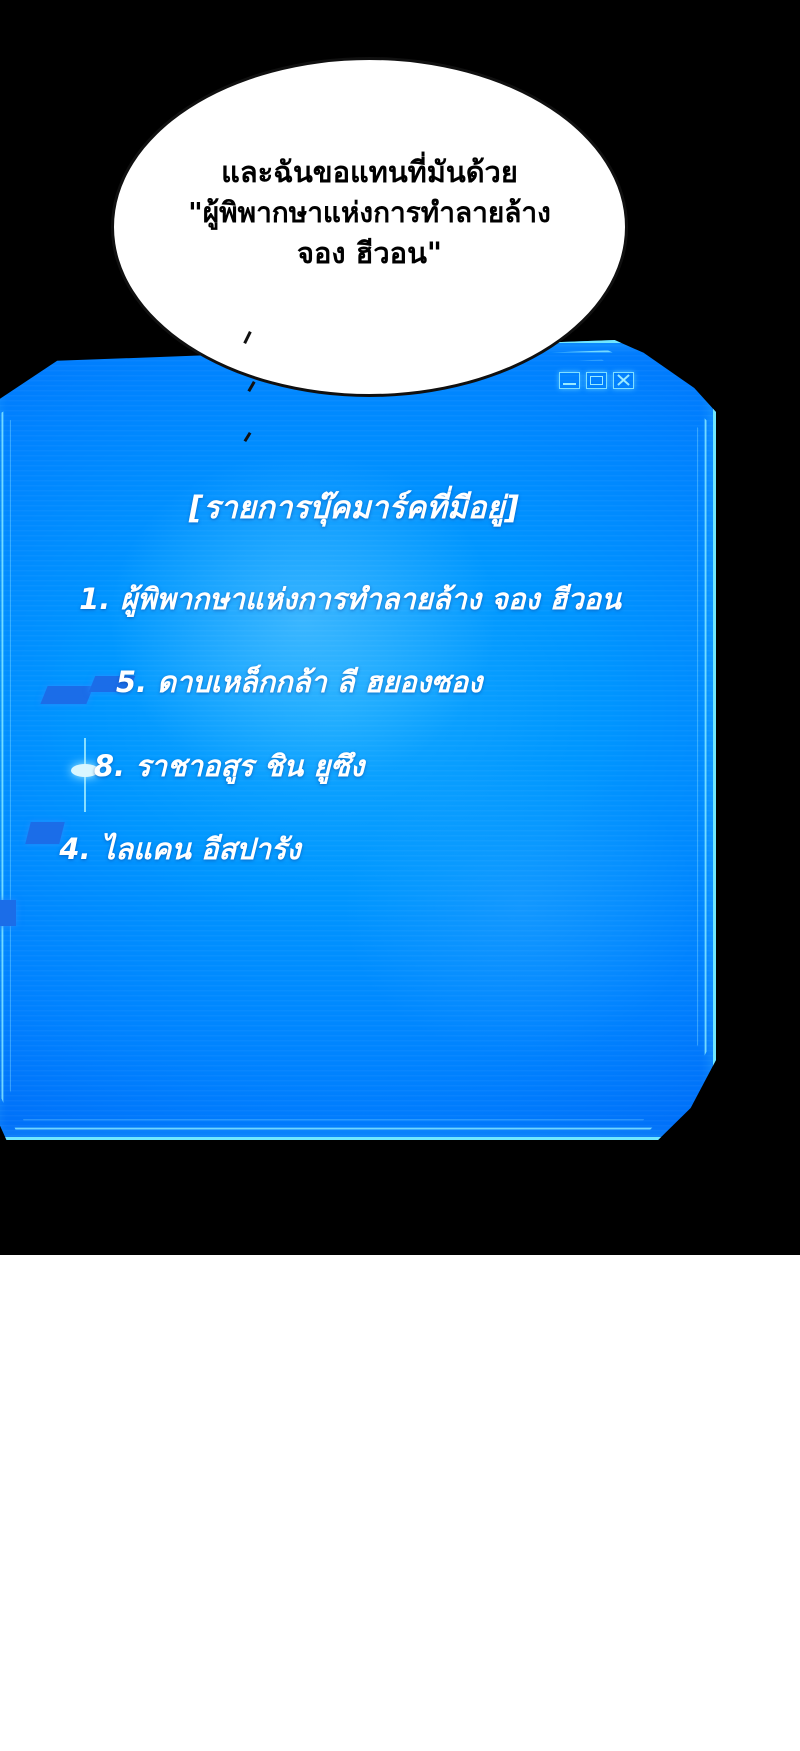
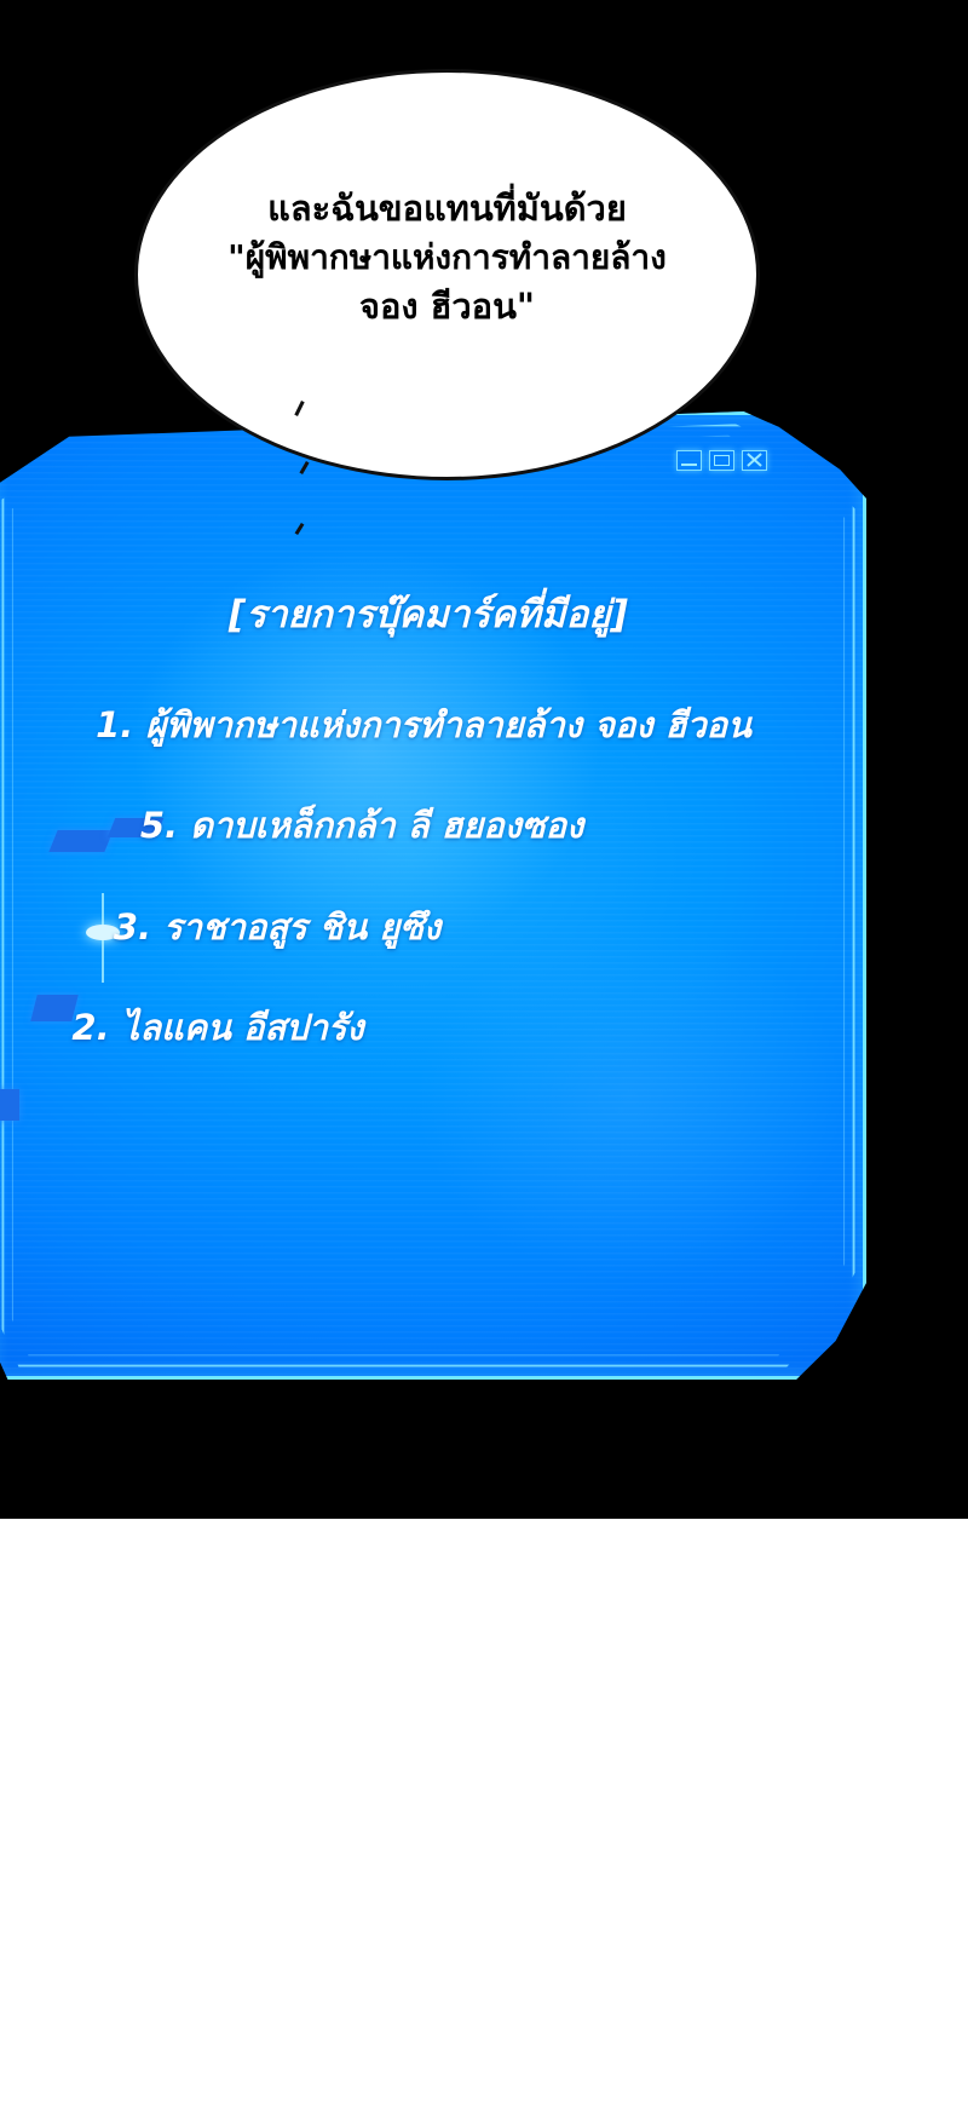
  [รายการบุ๊คมาร์คที่มีอยู่]
  1. ผู้พิพากษาแห่งการทำลายล้าง จอง ฮีวอน
  5. ดาบเหล็กกล้า ลี ฮยองซอง
- 8. ราชาอสูร ชิน ยูซึง
+ 3. ราชาอสูร ชิน ยูซึง
- 4. ไลแคน อีสปารัง
+ 2. ไลแคน อีสปารัง
  และฉันขอแทนที่มันด้วย
  "ผู้พิพากษาแห่งการทำลายล้าง
  จอง ฮีวอน"
